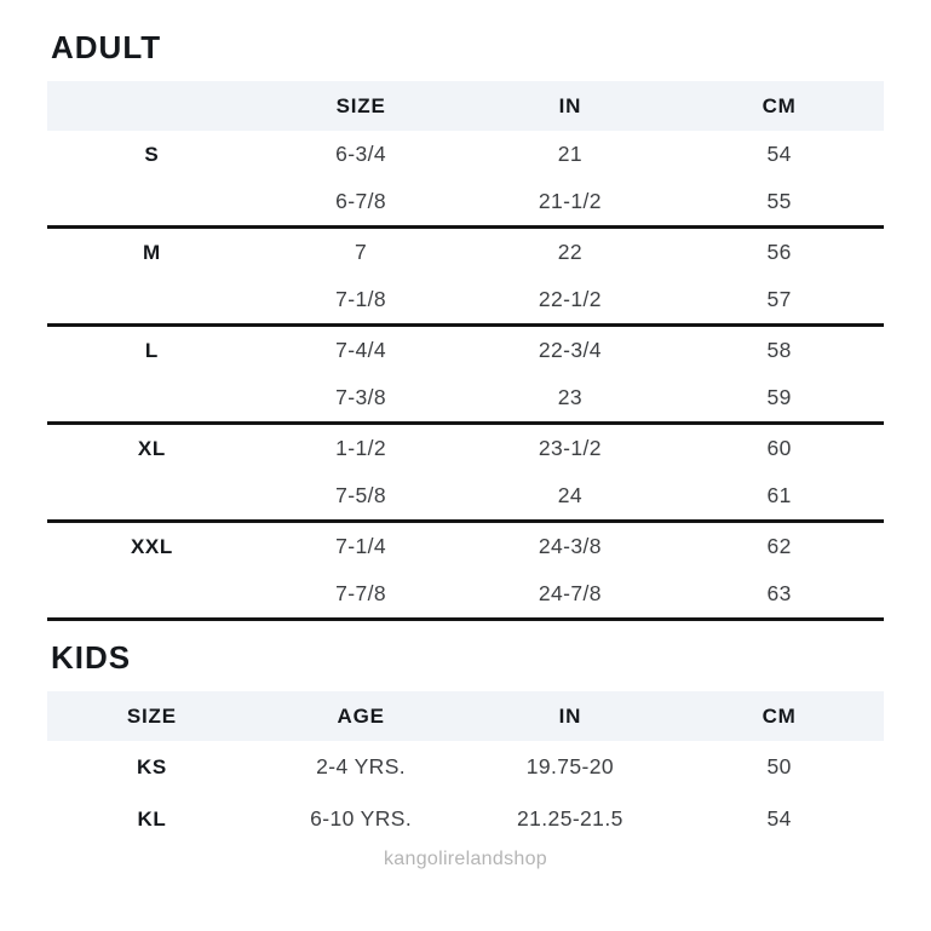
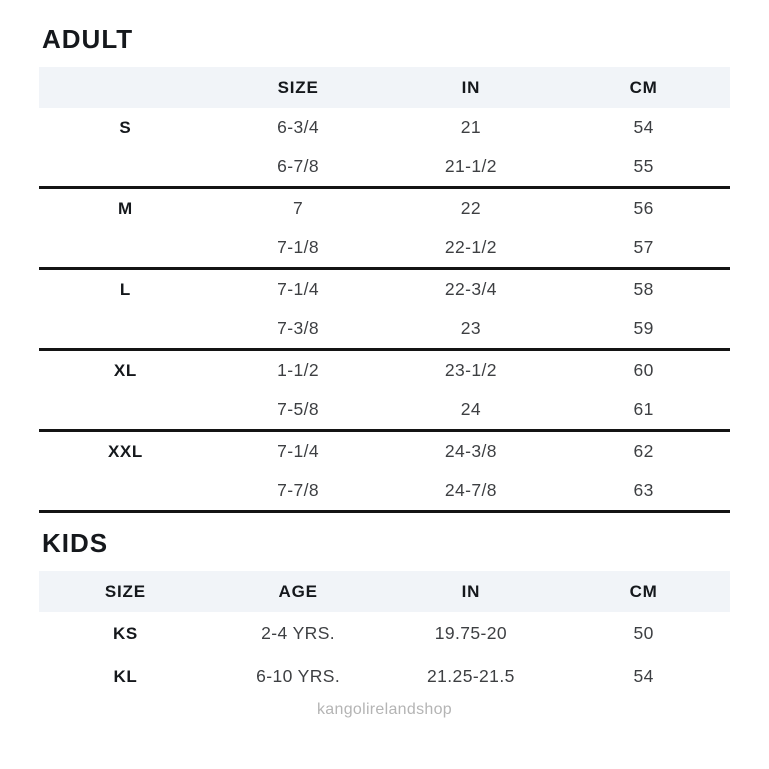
  ADULT
  	SIZE	IN	CM
  S	6-3/4	21	54
  	6-7/8	21-1/2	55
  M	7	22	56
  	7-1/8	22-1/2	57
- L	7-4/4	22-3/4	58
+ L	7-1/4	22-3/4	58
  	7-3/8	23	59
  XL	1-1/2	23-1/2	60
  	7-5/8	24	61
  XXL	7-1/4	24-3/8	62
  	7-7/8	24-7/8	63
  KIDS
  SIZE	AGE	IN	CM
  KS	2-4 YRS.	19.75-20	50
  KL	6-10 YRS.	21.25-21.5	54
  kangolirelandshop
